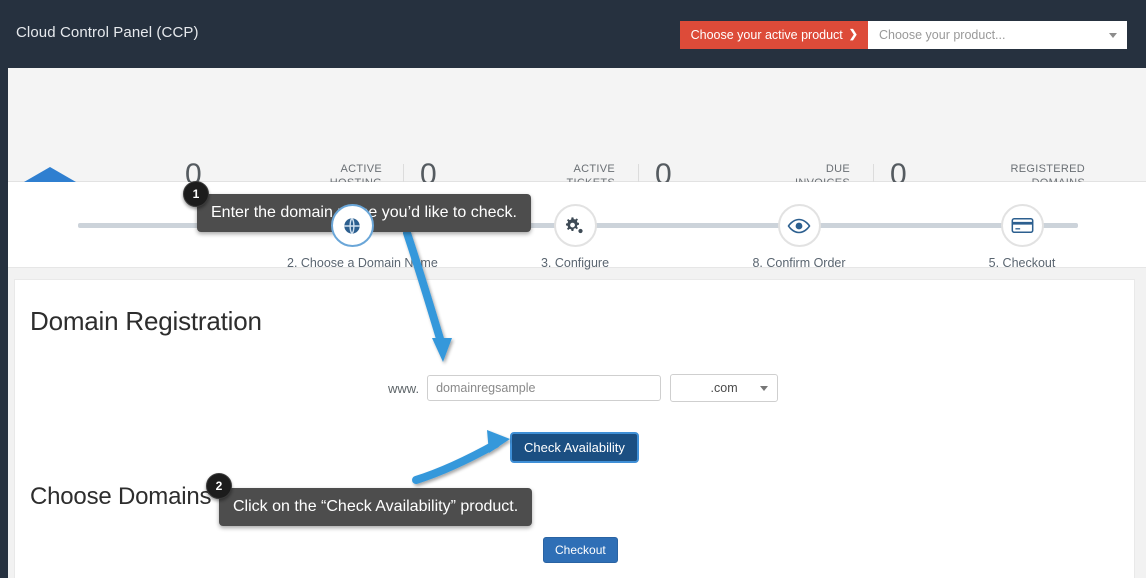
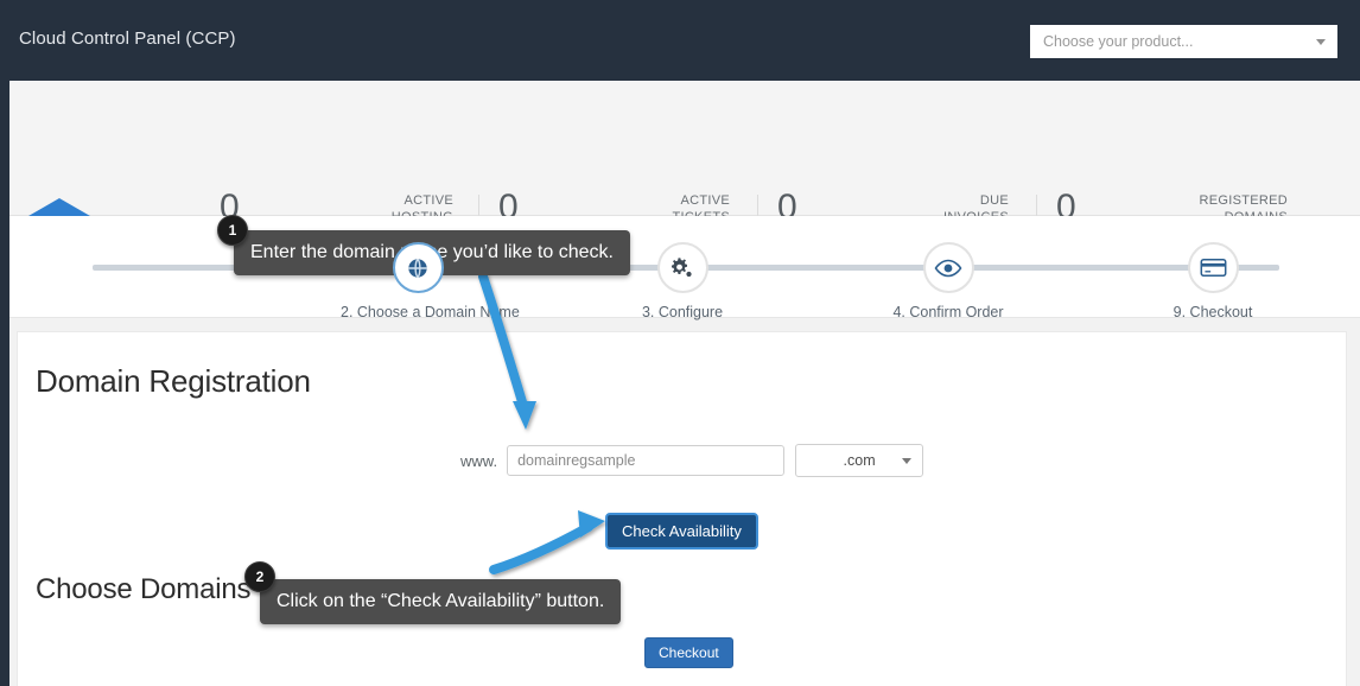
  Cloud Control Panel (CCP)
- Choose your active product
- ❯
  Choose your product...
  0
  ACTIVE
  0
  ACTIVE
  0
  DUE
  0
  REGISTERED
  2. Choose a Domain N
  3. Configure
- 8. Confirm Order
+ 4. Confirm Order
- 5. Checkout
+ 9. Checkout
  Domain Registration
  www.
  domainregsample
  .com
  Choose Domains
  Check Availability
  Checkout
  Enter the domaine you’d like to check.
  1
- Click on the “Check Availability” product.
+ Click on the “Check Availability” button.
  2
